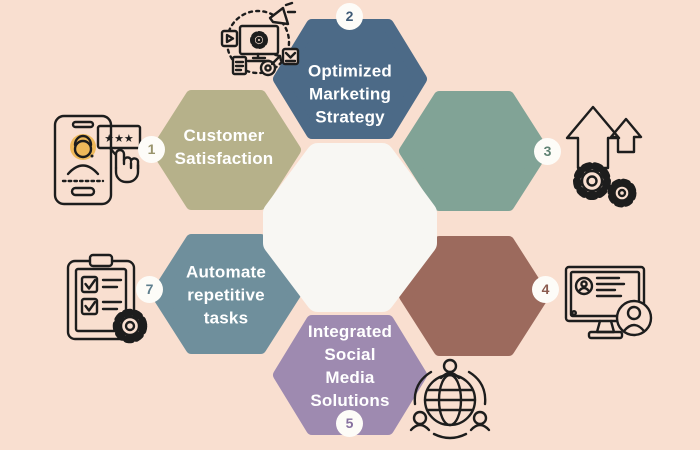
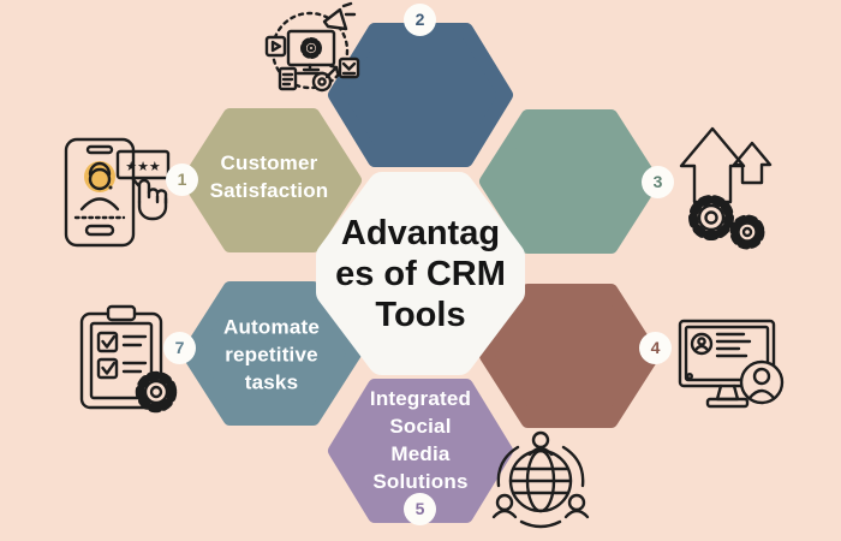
  ★★★
+ Advantag
+ es of CRM
+ Tools
  Customer
  Satisfaction
- Optimized
- Marketing
- Strategy
  Integrated
  Social
  Media
  Solutions
  Automate
  repetitive
  tasks
  1
  2
  3
  4
  5
  7
